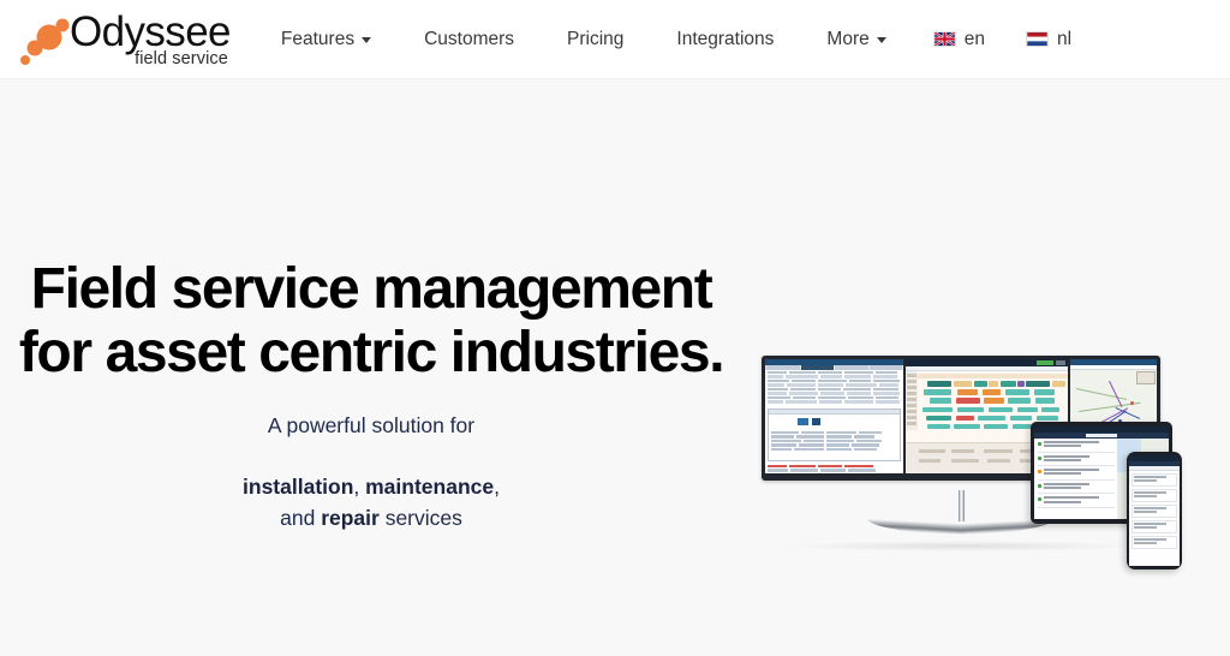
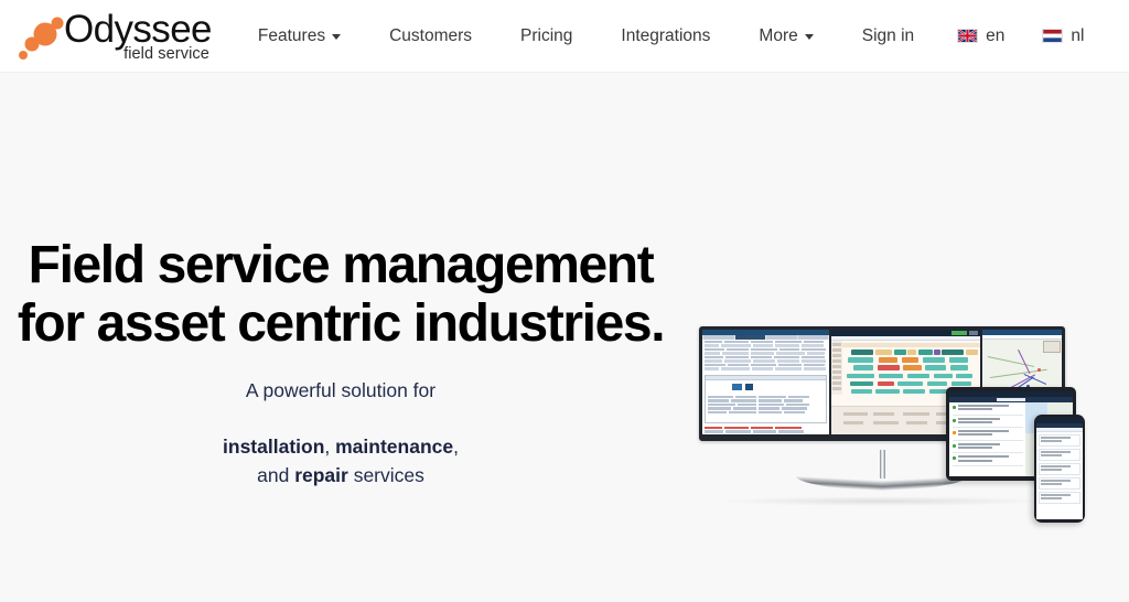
  Odyssee
  field service
  Features
  Customers
  Pricing
  Integrations
  More
+ Sign in
  en
  nl
  Field service management
  for asset centric industries.
  A powerful solution for
  installation, maintenance,
  and repair services
